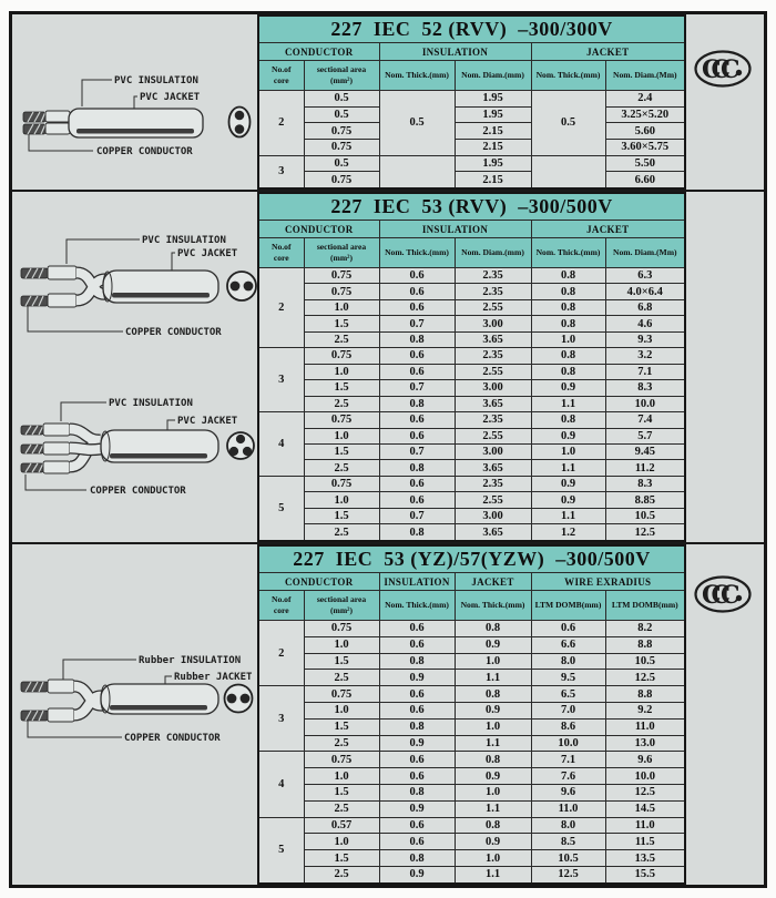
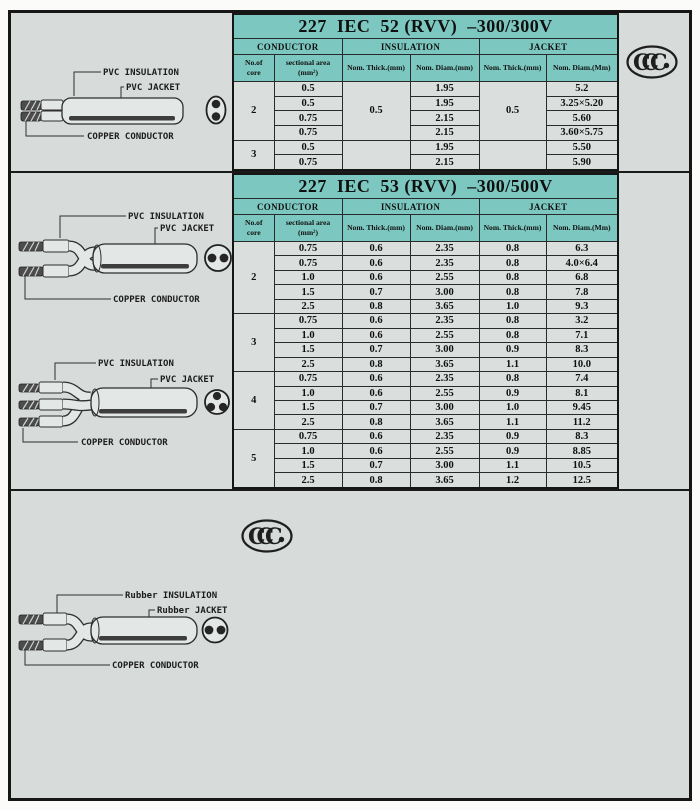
  PVC INSULATION
  PVC JACKET
  COPPER CONDUCTOR
  227 IEC 52 (RVV) –300/300V
  CONDUCTOR	INSULATION	JACKET
  No.of core	sectional area (mm²)	Nom. Thick.(mm)	Nom. Diam.(mm)	Nom. Thick.(mm)	Nom. Diam.(Mm)
- 2	0.5	0.5	1.95	0.5	2.4
+ 2	0.5	0.5	1.95	0.5	5.2
  0.5	1.95	3.25×5.20
  0.75	2.15	5.60
  0.75	2.15	3.60×5.75
  3	0.5		1.95		5.50
- 0.75	2.15	6.60
+ 0.75	2.15	5.90
  C
  C
  C
  PVC INSULATION
  PVC JACKET
  COPPER CONDUCTOR
  PVC INSULATION
  PVC JACKET
  COPPER CONDUCTOR
  227 IEC 53 (RVV) –300/500V
  CONDUCTOR	INSULATION	JACKET
  No.of core	sectional area (mm²)	Nom. Thick.(mm)	Nom. Diam.(mm)	Nom. Thick.(mm)	Nom. Diam.(Mm)
  2	0.75	0.6	2.35	0.8	6.3
  0.75	0.6	2.35	0.8	4.0×6.4
  1.0	0.6	2.55	0.8	6.8
- 1.5	0.7	3.00	0.8	4.6
+ 1.5	0.7	3.00	0.8	7.8
  2.5	0.8	3.65	1.0	9.3
  3	0.75	0.6	2.35	0.8	3.2
  1.0	0.6	2.55	0.8	7.1
  1.5	0.7	3.00	0.9	8.3
  2.5	0.8	3.65	1.1	10.0
  4	0.75	0.6	2.35	0.8	7.4
- 1.0	0.6	2.55	0.9	5.7
+ 1.0	0.6	2.55	0.9	8.1
  1.5	0.7	3.00	1.0	9.45
  2.5	0.8	3.65	1.1	11.2
  5	0.75	0.6	2.35	0.9	8.3
  1.0	0.6	2.55	0.9	8.85
  1.5	0.7	3.00	1.1	10.5
  2.5	0.8	3.65	1.2	12.5
  Rubber INSULATION
  Rubber JACKET
  COPPER CONDUCTOR
- 227 IEC 53 (YZ)/57(YZW) –300/500V
- CONDUCTOR	INSULATION	JACKET	WIRE EXRADIUS
- No.of core	sectional area (mm²)	Nom. Thick.(mm)	Nom. Thick.(mm)	LTM DOMB(mm)	LTM DOMB(mm)
- 2	0.75	0.6	0.8	0.6	8.2
- 1.0	0.6	0.9	6.6	8.8
- 1.5	0.8	1.0	8.0	10.5
- 2.5	0.9	1.1	9.5	12.5
- 3	0.75	0.6	0.8	6.5	8.8
- 1.0	0.6	0.9	7.0	9.2
- 1.5	0.8	1.0	8.6	11.0
- 2.5	0.9	1.1	10.0	13.0
- 4	0.75	0.6	0.8	7.1	9.6
- 1.0	0.6	0.9	7.6	10.0
- 1.5	0.8	1.0	9.6	12.5
- 2.5	0.9	1.1	11.0	14.5
- 5	0.57	0.6	0.8	8.0	11.0
- 1.0	0.6	0.9	8.5	11.5
- 1.5	0.8	1.0	10.5	13.5
- 2.5	0.9	1.1	12.5	15.5
  C
  C
  C
